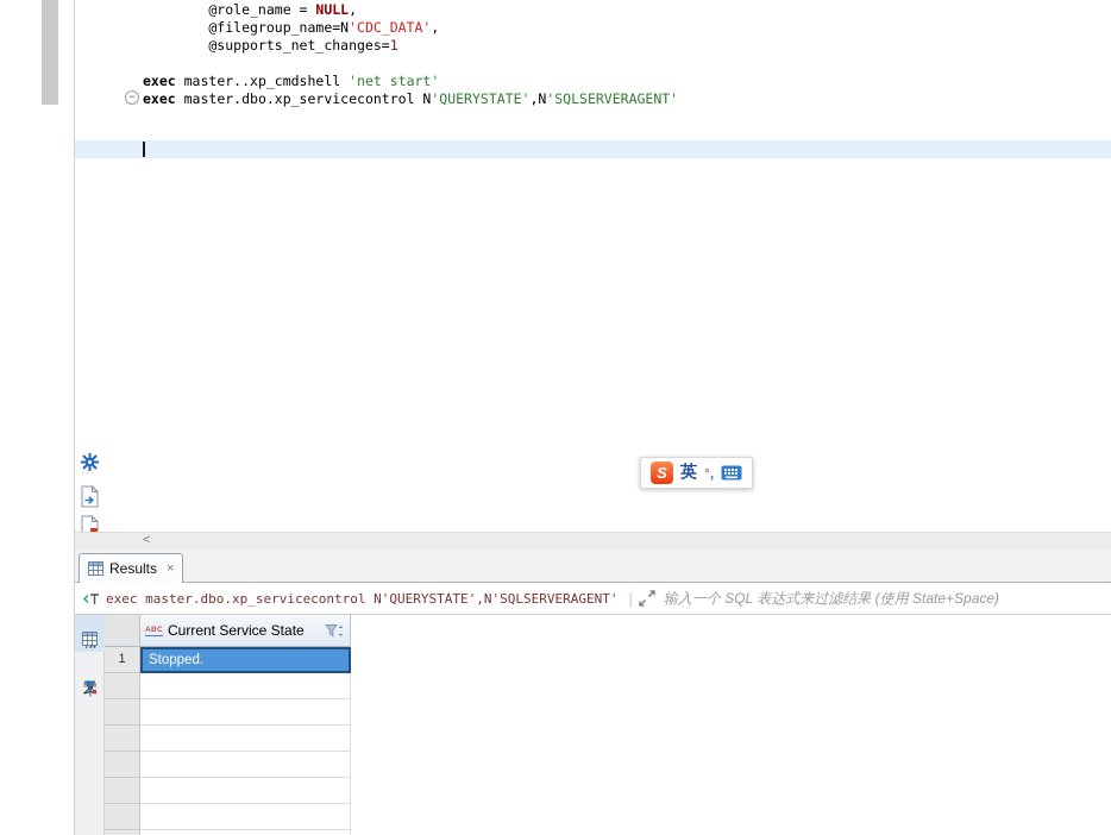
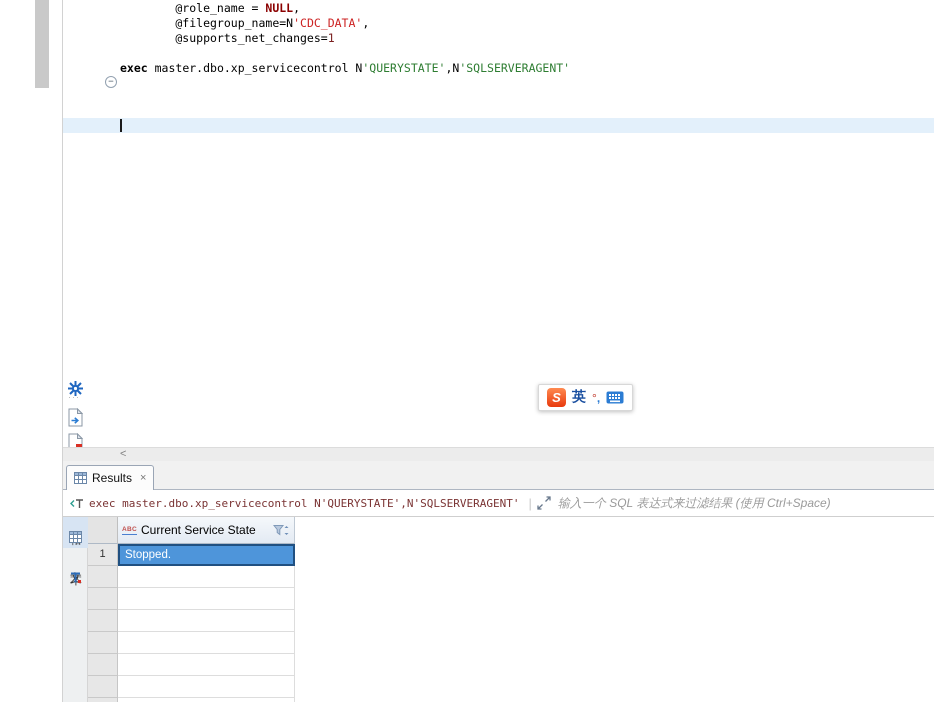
  −
  @role_name = NULL,
  @filegroup_name=N'CDC_DATA',
  @supports_net_changes=1
- exec master..xp_cmdshell 'net start'
  exec master.dbo.xp_servicecontrol N'QUERYSTATE',N'SQLSERVERAGENT'
  ···
  <
  Results
  ×
  exec master.dbo.xp_servicecontrol N'QUERYSTATE',N'SQLSERVERAGENT'
  |
- 输入一个 SQL 表达式来过滤结果 (使用 State+Space)
+ 输入一个 SQL 表达式来过滤结果 (使用 Ctrl+Space)
  Current Service State
  1
  Stopped.
  S
  英
  °,
